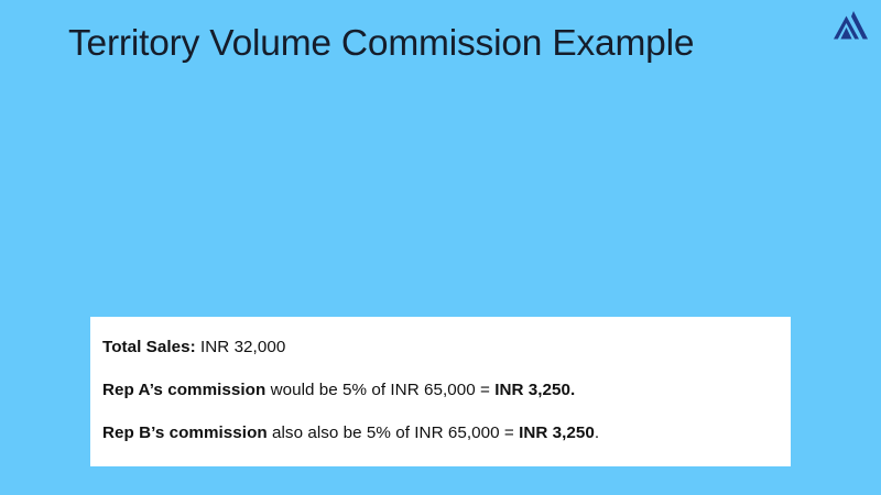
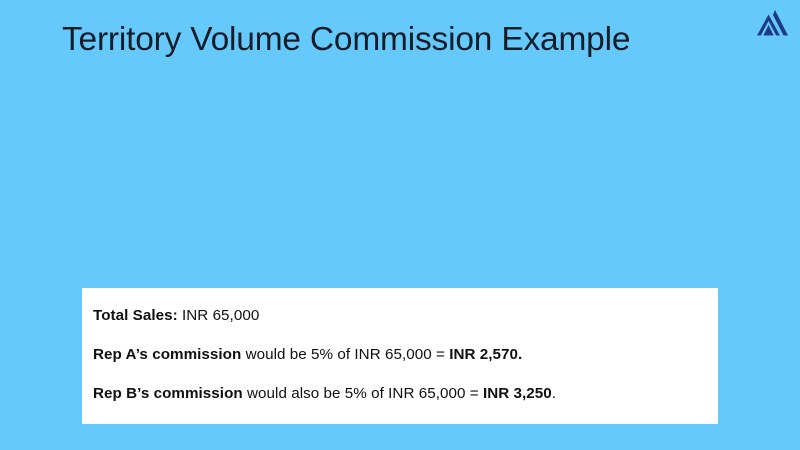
  Territory Volume Commission Example
- Total Sales: INR 32,000
+ Total Sales: INR 65,000
- Rep A’s commission would be 5% of INR 65,000 = INR 3,250.
+ Rep A’s commission would be 5% of INR 65,000 = INR 2,570.
- Rep B’s commission also also be 5% of INR 65,000 = INR 3,250.
+ Rep B’s commission would also be 5% of INR 65,000 = INR 3,250.
